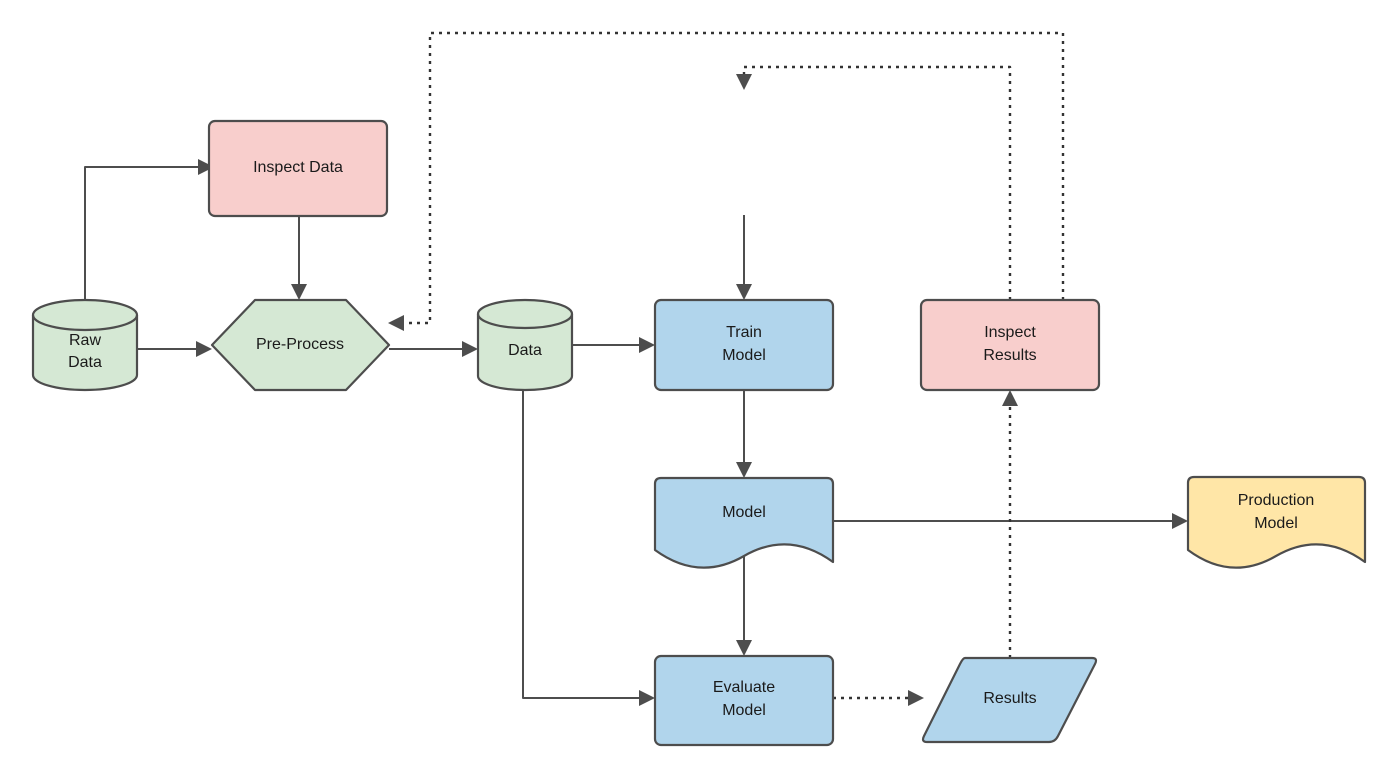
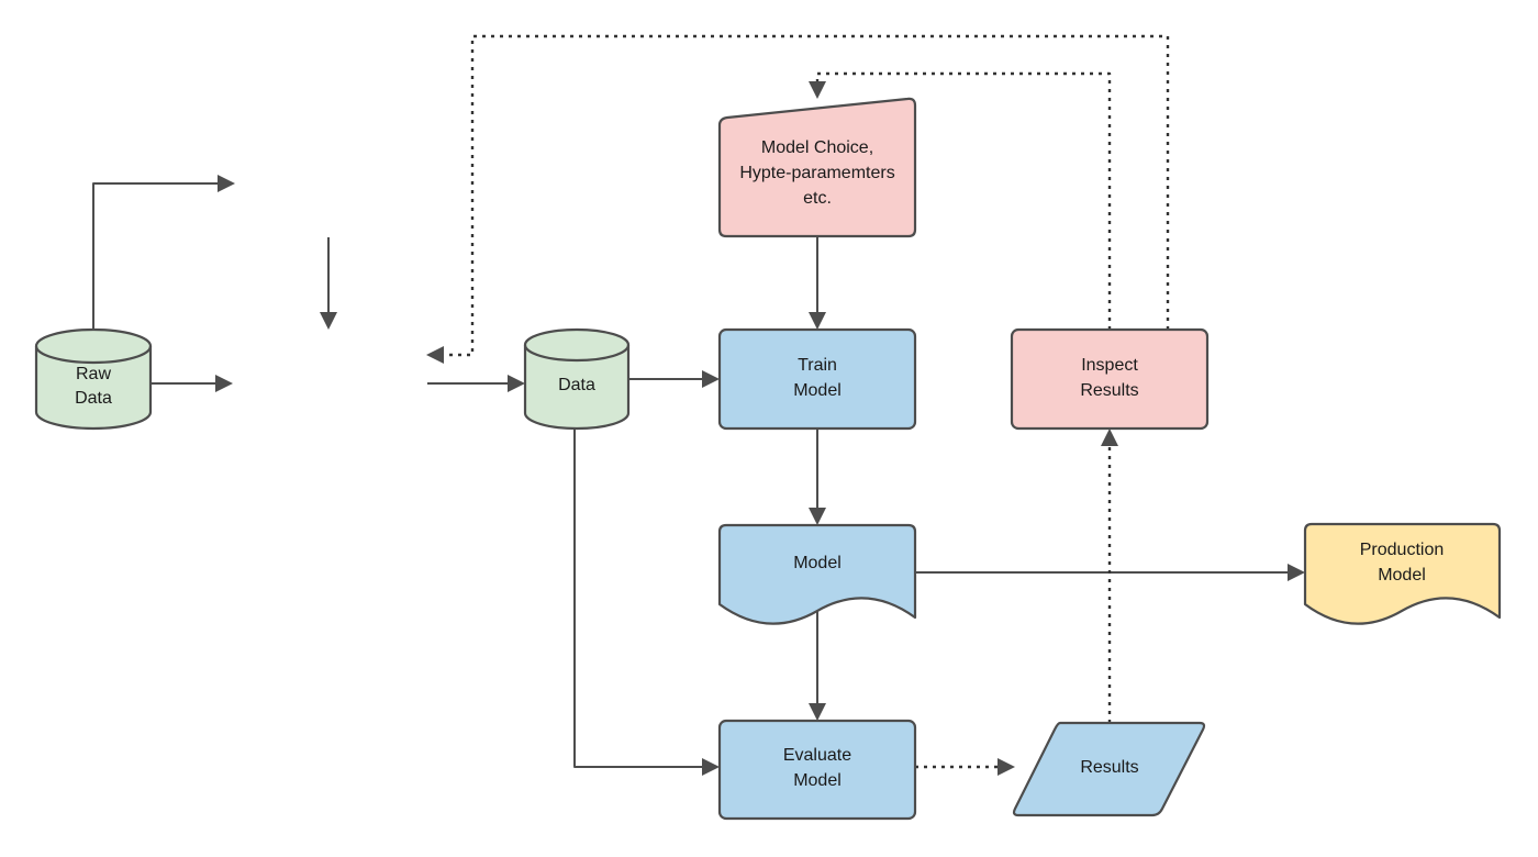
  Raw
  Data
- Inspect Data
- Pre-Process
  Data
+ Model Choice,
+ Hypte-paramemters
+ etc.
  Train
  Model
  Model
  Evaluate
  Model
  Results
  Inspect
  Results
  Production
  Model
